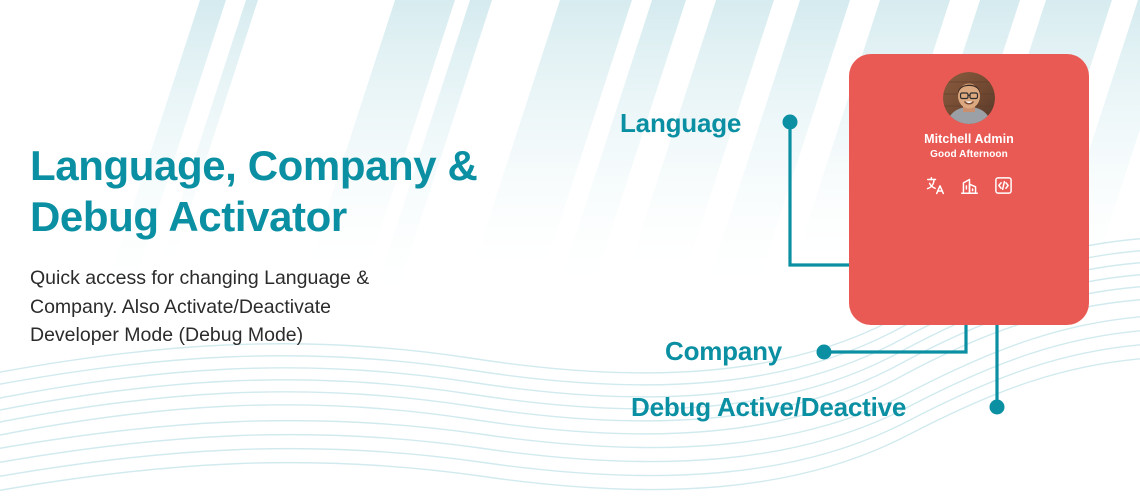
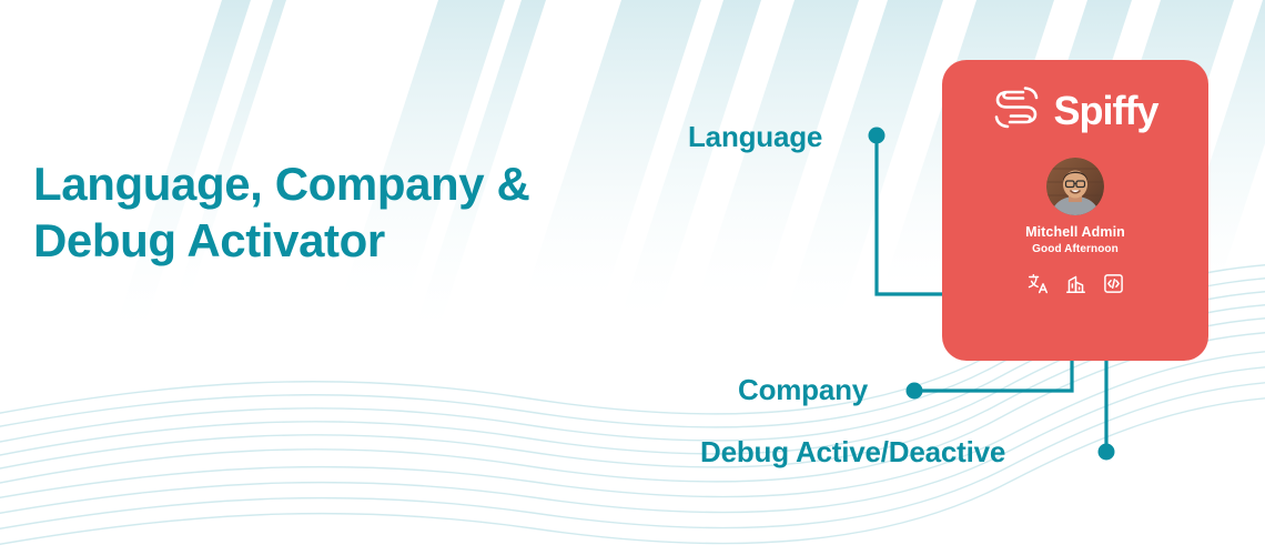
  Language, Company &
  Debug Activator
- Quick access for changing Language &
- Company. Also Activate/Deactivate
- Developer Mode (Debug Mode)
  Language
  Company
  Debug Active/Deactive
+ Spiffy
  Mitchell Admin
  Good Afternoon
